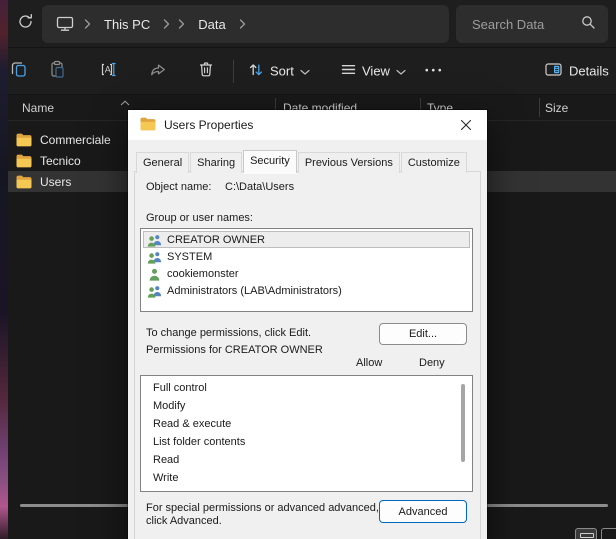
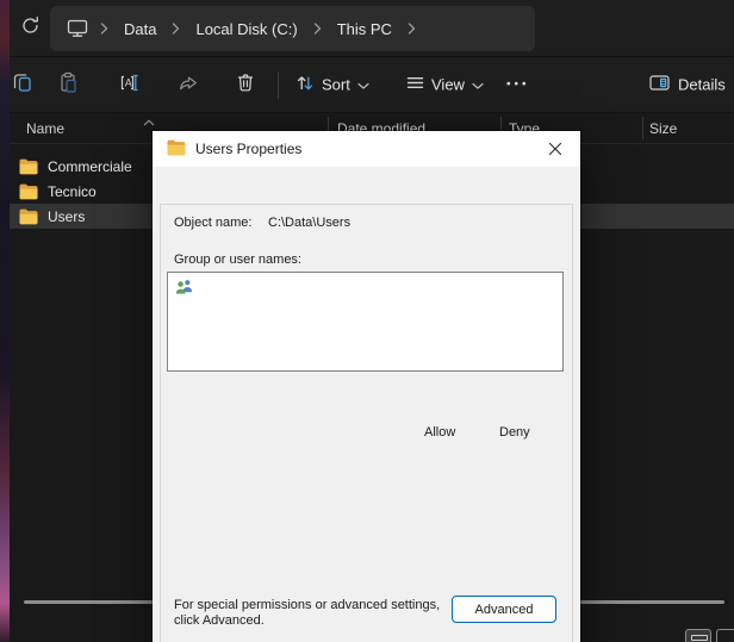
- This PC
+ Data
+ Local Disk (C:)
- Data
+ This PC
- Search Data
  A
  Sort
  View
  •••
  Details
  Name
  Date modified
  Type
  Size
  Commerciale
  Tecnico
  Users
  Users Properties
- General
- Sharing
- Security
- Previous Versions
- Customize
  Object name:
  C:\Data\Users
  Group or user names:
- CREATOR OWNER
- SYSTEM
- cookiemonster
- Administrators (LAB\Administrators)
- To change permissions, click Edit.
- Edit...
- Permissions for CREATOR OWNER
  Allow
  Deny
- Full control
- Modify
- Read & execute
- List folder contents
- Read
- Write
- For special permissions or advanced advanced, click Advanced.
+ For special permissions or advanced settings, click Advanced.
  Advanced
